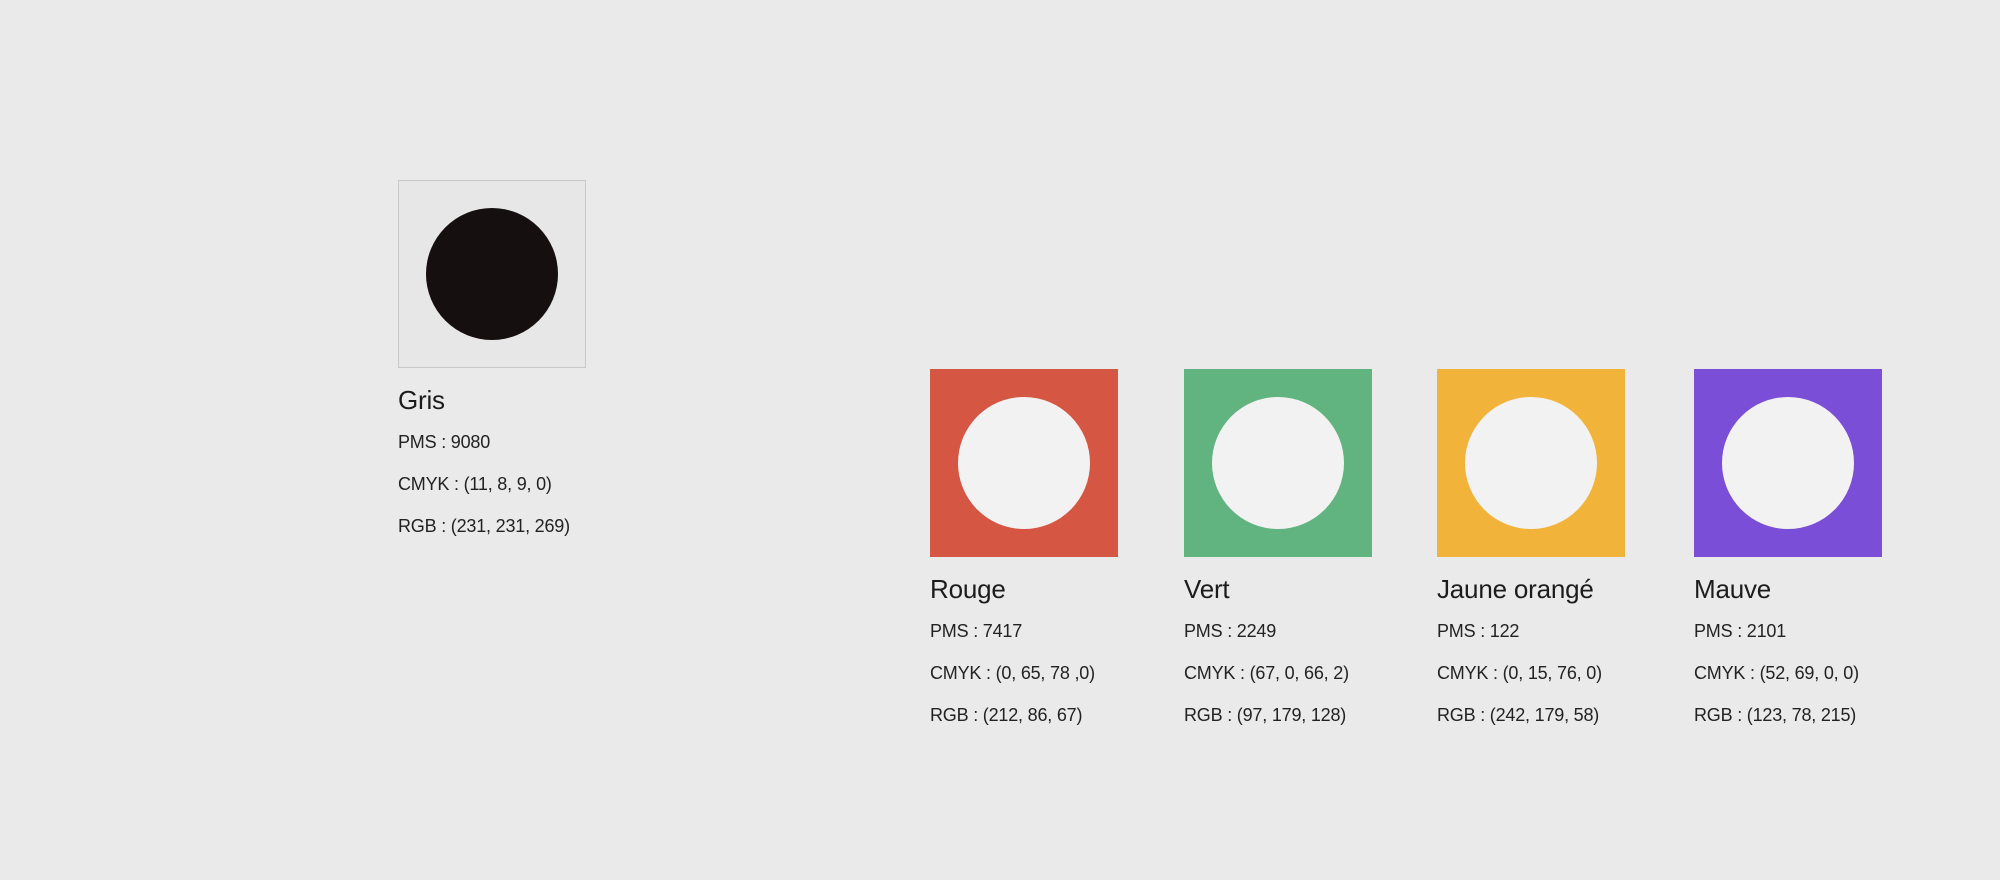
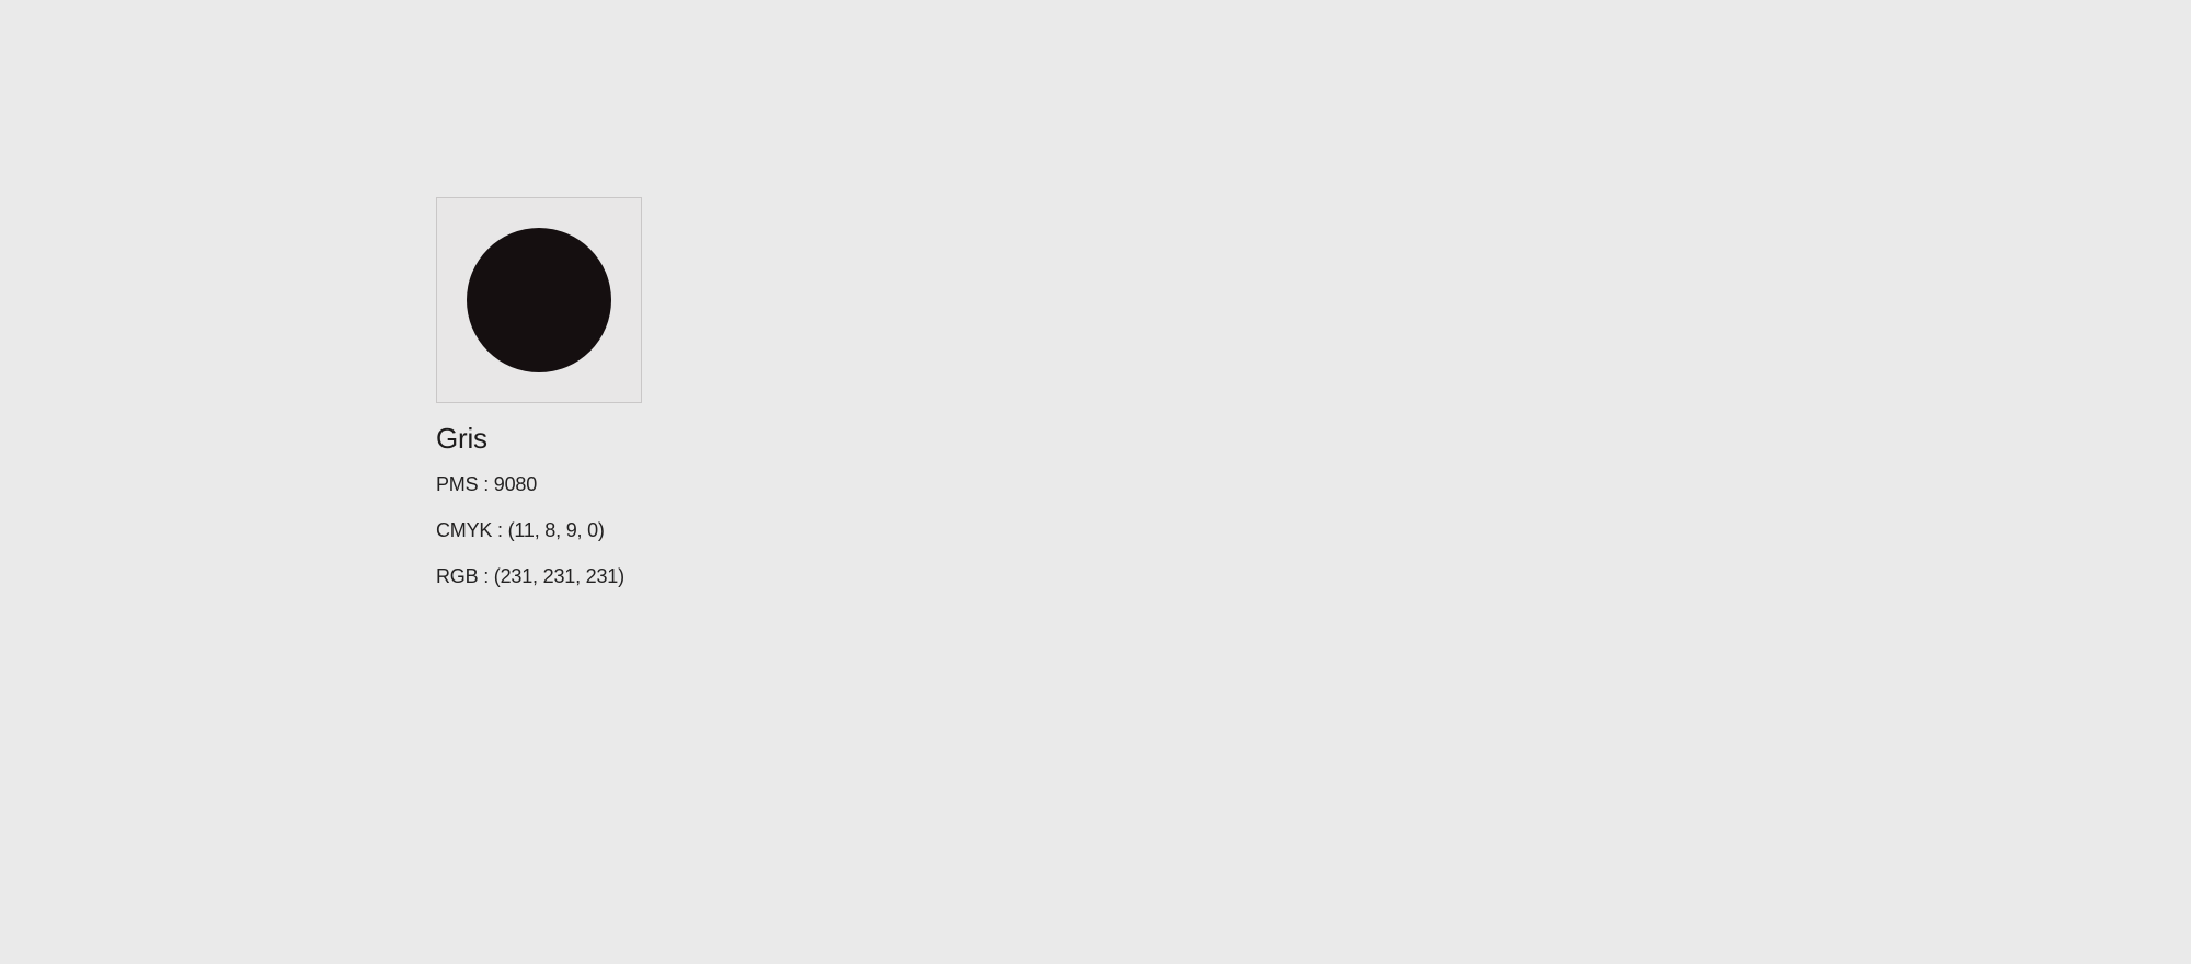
  Gris
  PMS : 9080
  CMYK : (11, 8, 9, 0)
- RGB : (231, 231, 269)
+ RGB : (231, 231, 231)
- Rouge
- PMS : 7417
- CMYK : (0, 65, 78 ,0)
- RGB : (212, 86, 67)
- Vert
- PMS : 2249
- CMYK : (67, 0, 66, 2)
- RGB : (97, 179, 128)
- Jaune orangé
- PMS : 122
- CMYK : (0, 15, 76, 0)
- RGB : (242, 179, 58)
- Mauve
- PMS : 2101
- CMYK : (52, 69, 0, 0)
- RGB : (123, 78, 215)
